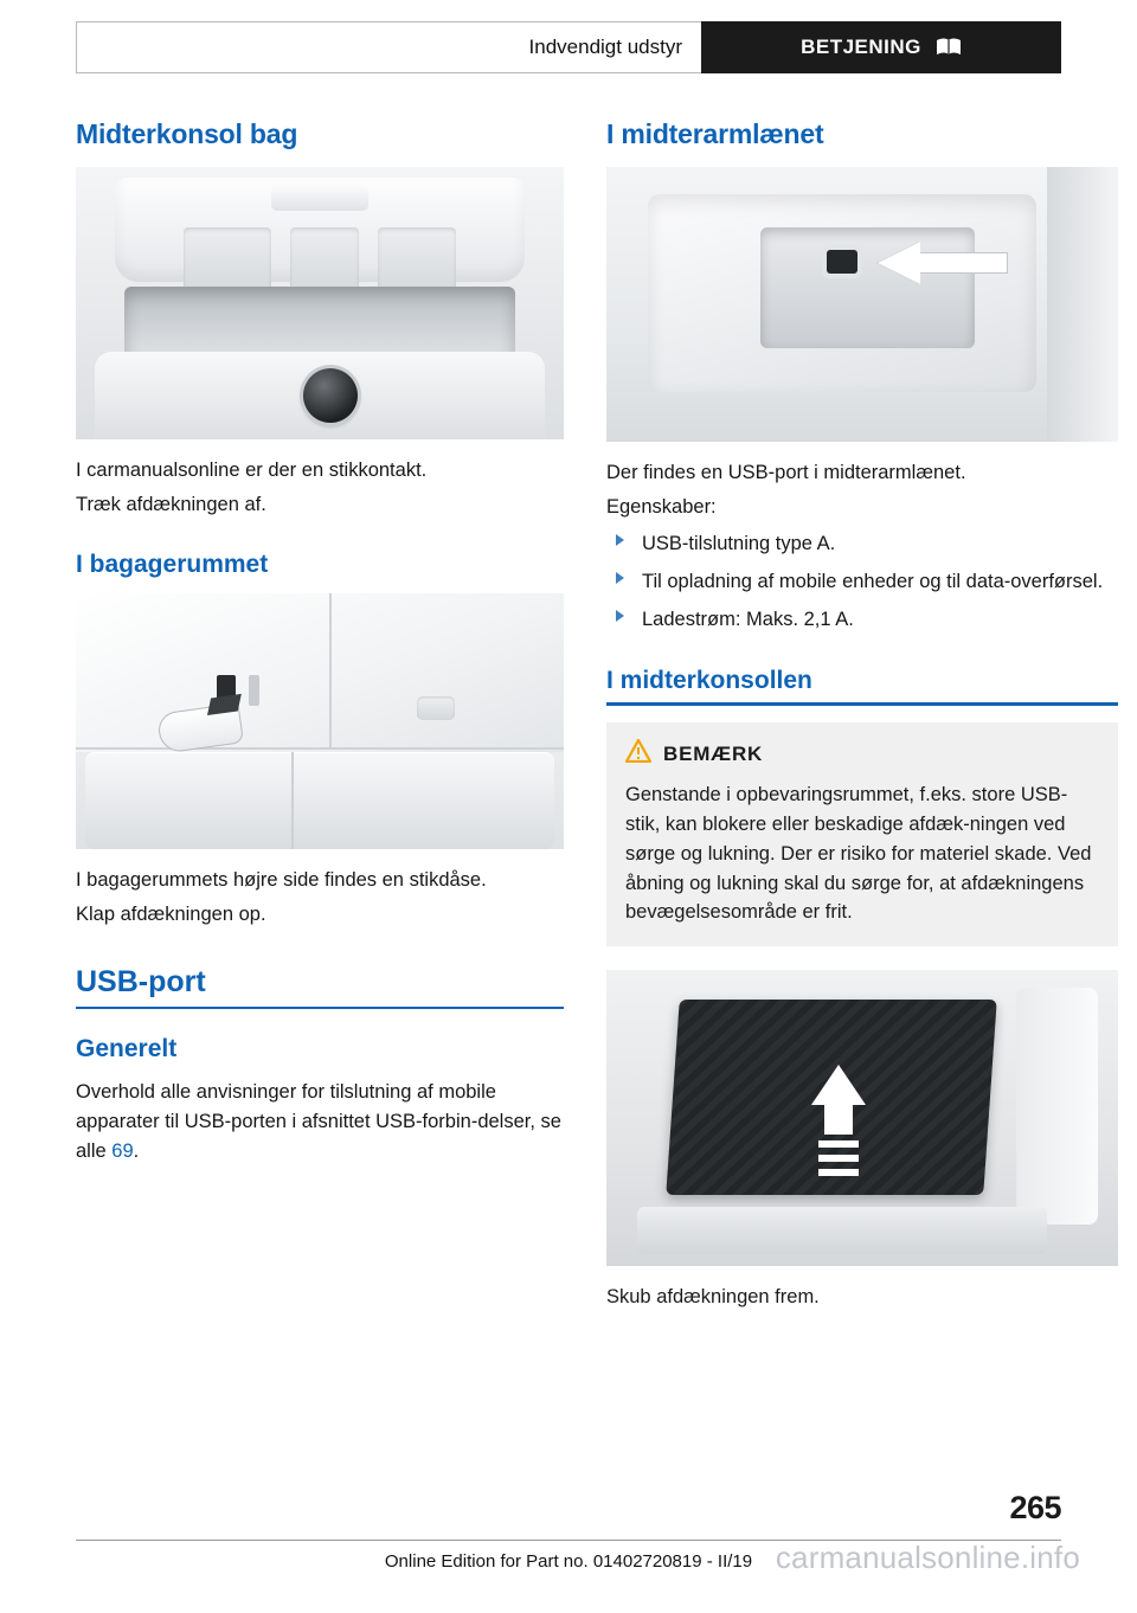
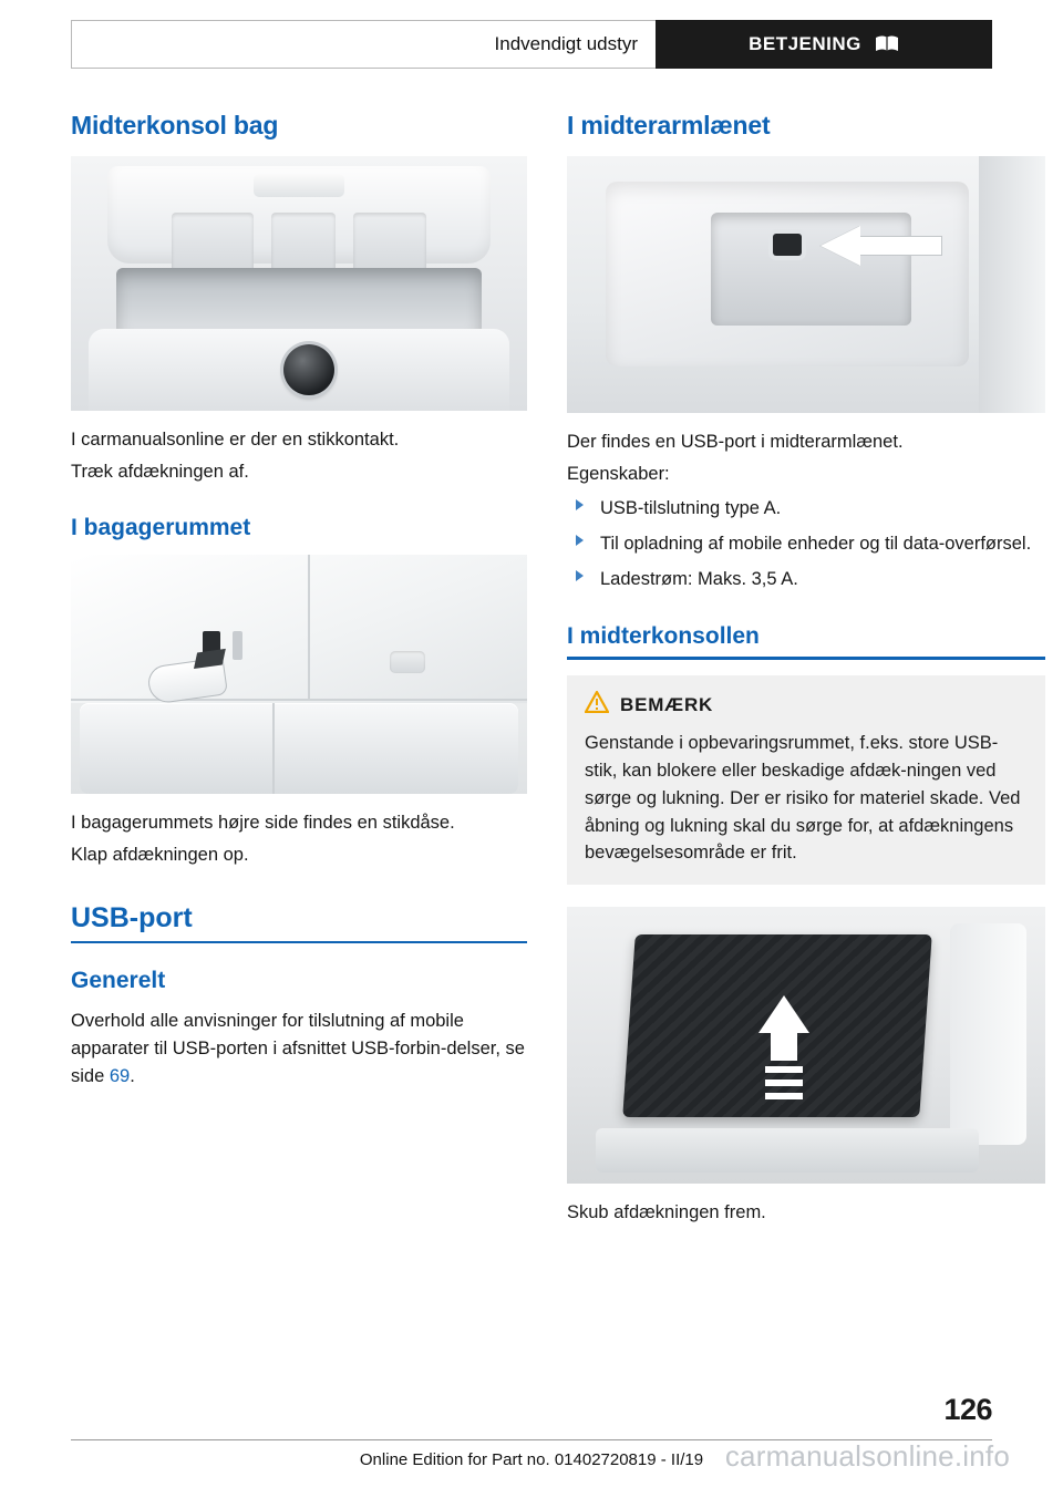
  Indvendigt udstyr
  BETJENING
  Midterkonsol bag
  I carmanualsonline er der en stikkontakt.
  Træk afdækningen af.
  I bagagerummet
  I bagagerummets højre side findes en stikdåse.
  Klap afdækningen op.
  USB-port
  Generelt
- Overhold alle anvisninger for tilslutning af mobile apparater til USB-porten i afsnittet USB-forbin-delser, se alle 69.
+ Overhold alle anvisninger for tilslutning af mobile apparater til USB-porten i afsnittet USB-forbin-delser, se side 69.
  I midterarmlænet
  Der findes en USB-port i midterarmlænet.
  Egenskaber:
  USB-tilslutning type A.
  Til opladning af mobile enheder og til data-overførsel.
- Ladestrøm: Maks. 2,1 A.
+ Ladestrøm: Maks. 3,5 A.
  I midterkonsollen
  BEMÆRK
  Genstande i opbevaringsrummet, f.eks. store USB-stik, kan blokere eller beskadige afdæk-ningen ved sørge og lukning. Der er risiko for materiel skade. Ved åbning og lukning skal du sørge for, at afdækningens bevægelsesområde er frit.
  Skub afdækningen frem.
- 265
+ 126
  Online Edition for Part no. 01402720819 - II/19
  carmanualsonline.info
